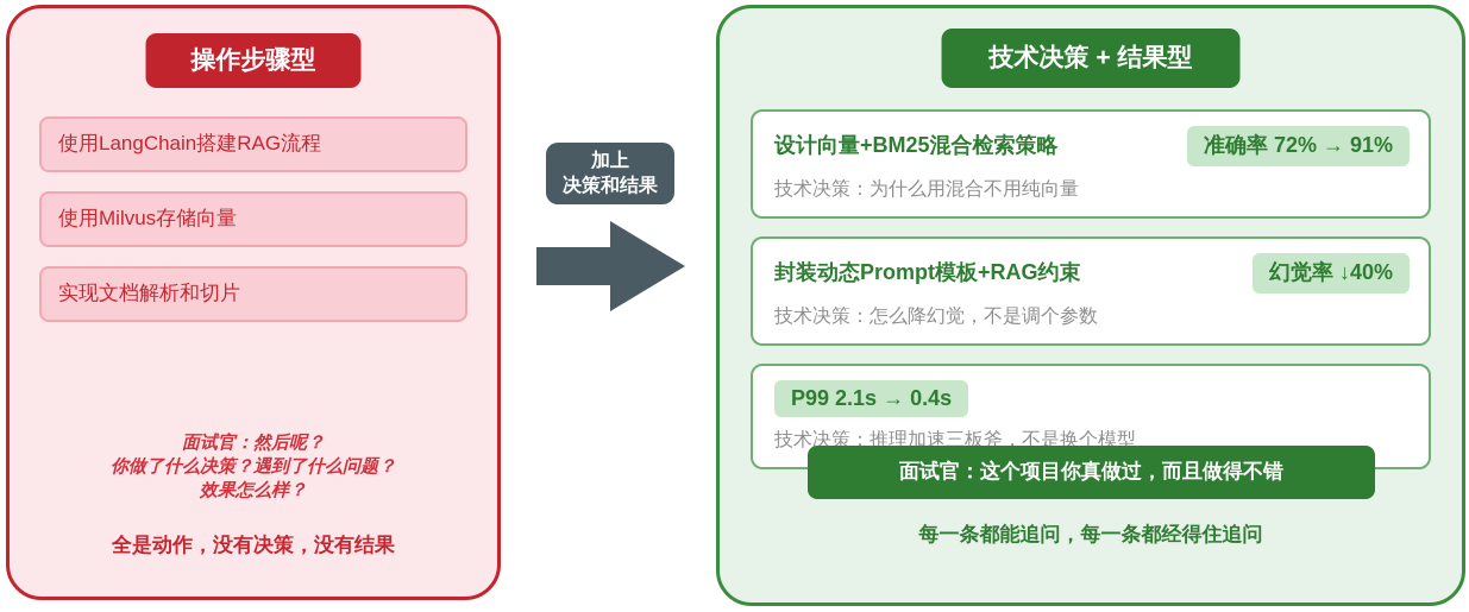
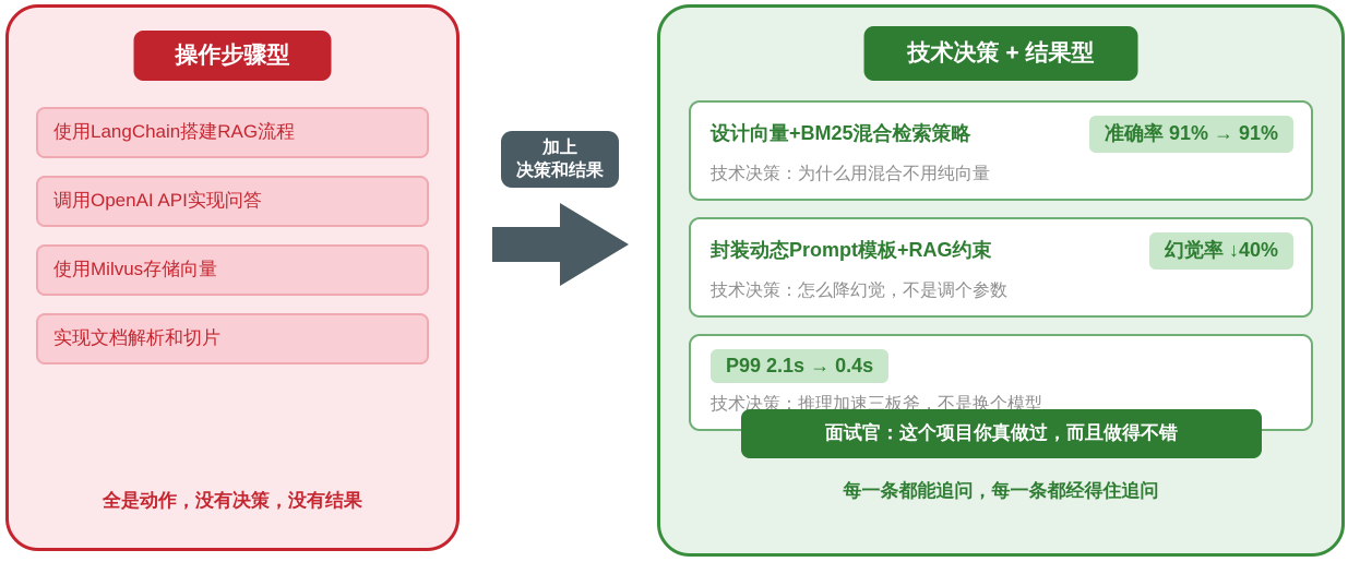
  操作步骤型
  使用LangChain搭建RAG流程
+ 调用OpenAI API实现问答
  使用Milvus存储向量
  实现文档解析和切片
- 面试官：然后呢？
- 你做了什么决策？遇到了什么问题？
- 效果怎么样？
  全是动作，没有决策，没有结果
  加上
  决策和结果
  技术决策 + 结果型
  设计向量+BM25混合检索策略
- 准确率 72% → 91%
+ 准确率 91% → 91%
  技术决策：为什么用混合不用纯向量
  封装动态Prompt模板+RAG约束
  幻觉率 ↓40%
  技术决策：怎么降幻觉，不是调个参数
  P99 2.1s → 0.4s
  技术决策：推理加速三板斧，不是换个模型
  面试官：这个项目你真做过，而且做得不错
  每一条都能追问，每一条都经得住追问
